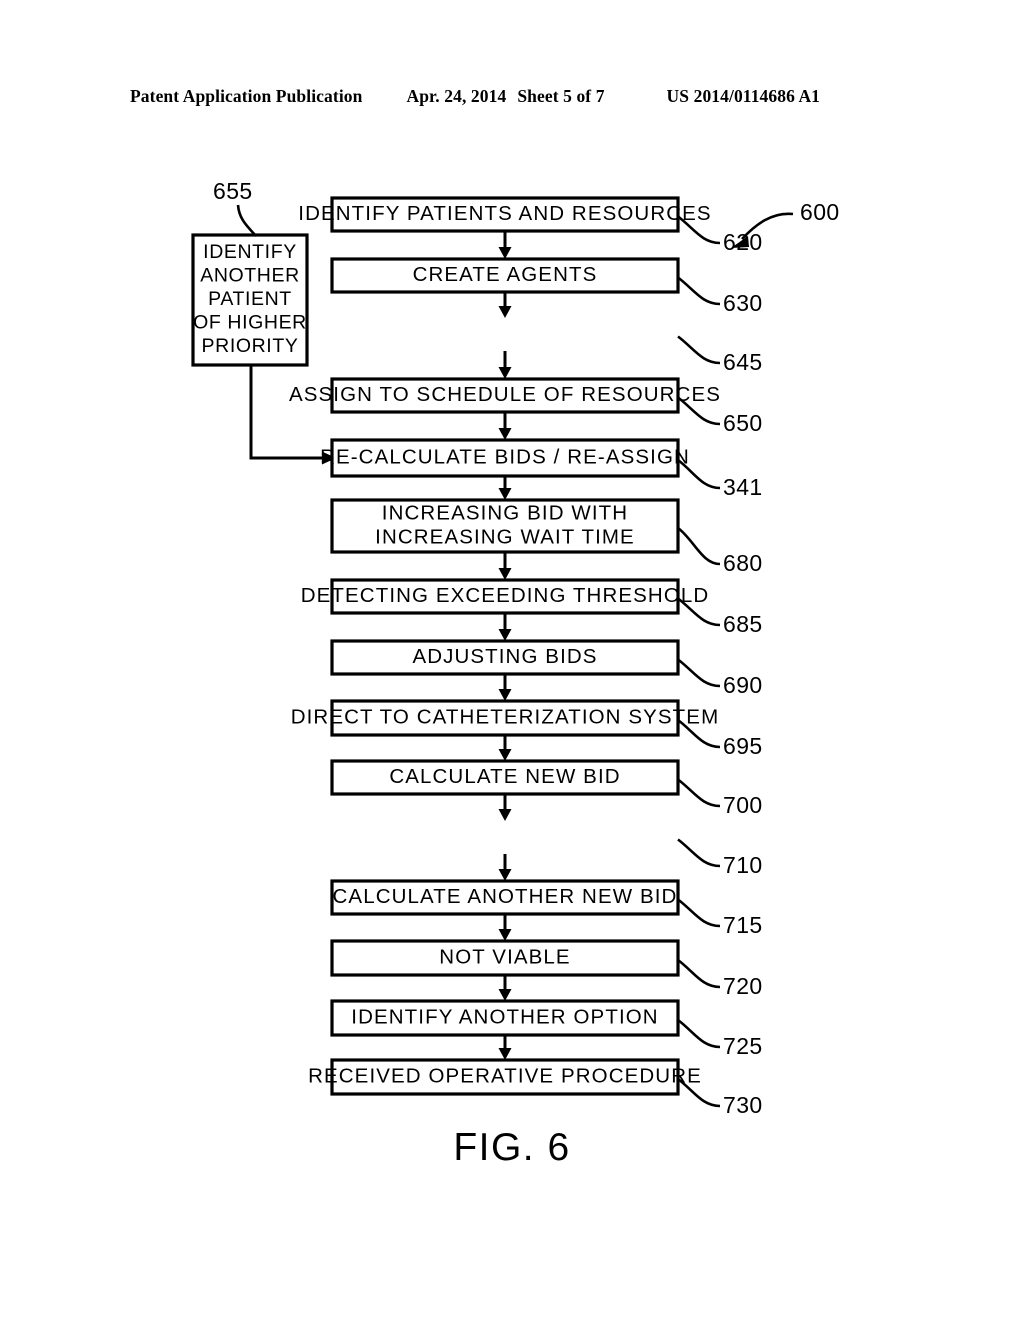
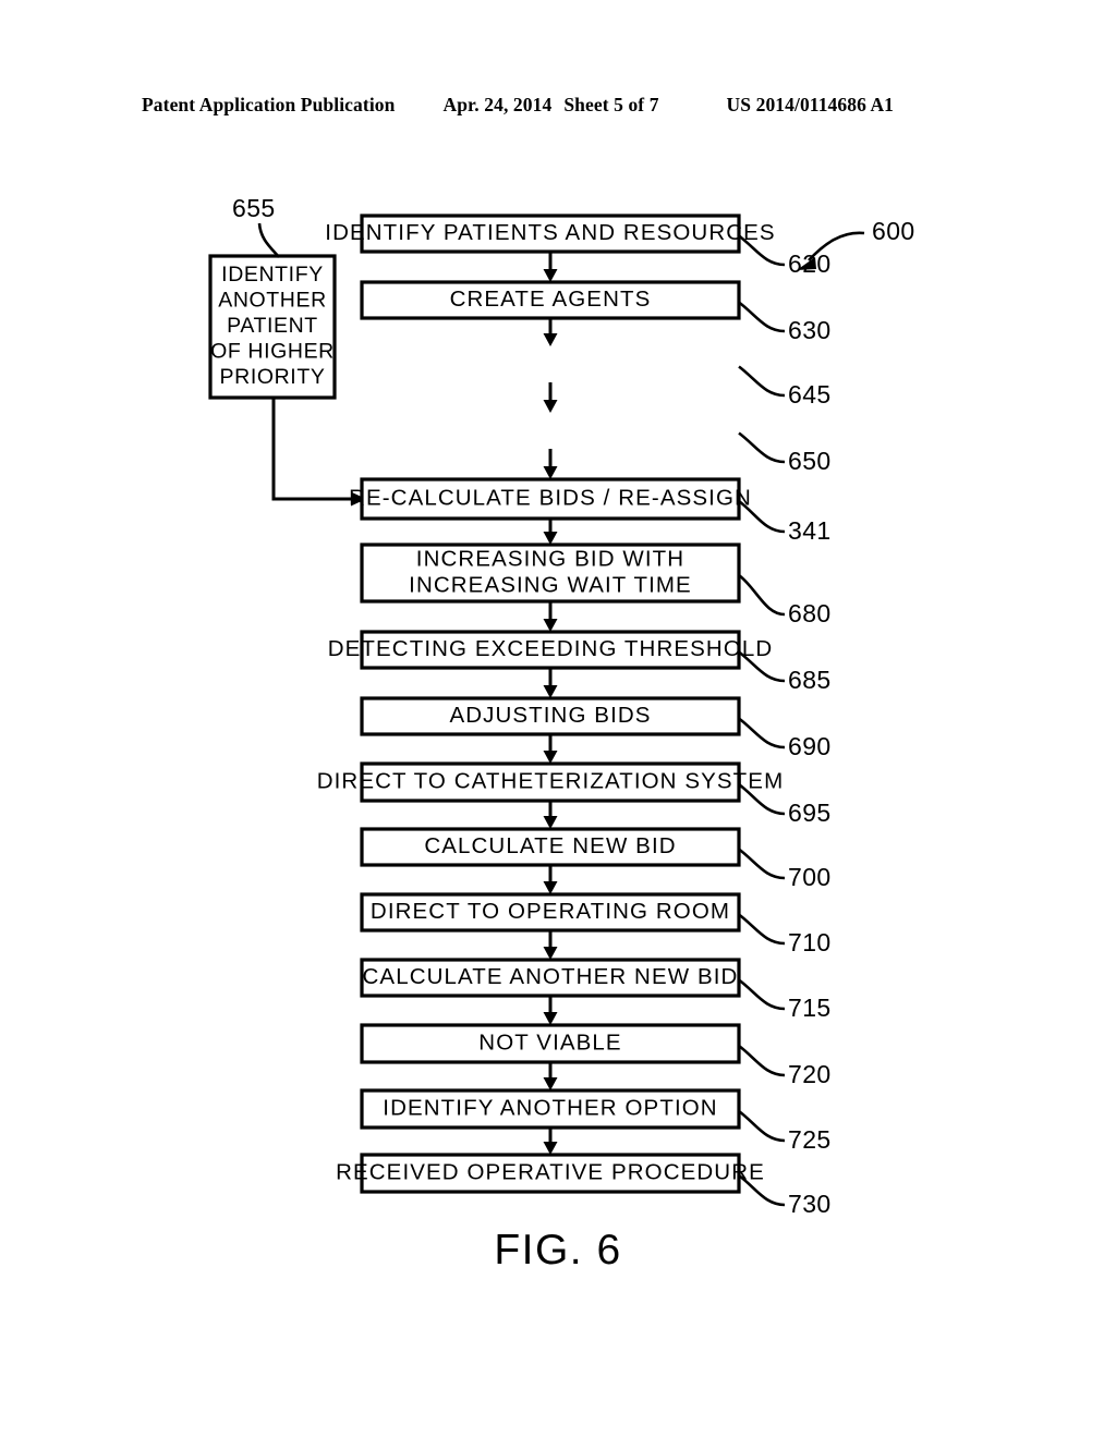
  Patent Application Publication
  Apr. 24, 2014
  Sheet 5 of 7
  US 2014/0114686 A1
  IDENTIFY
  ANOTHER
  PATIENT
  OF HIGHER
  PRIORITY
  655
  IDENTIFY PATIENTS AND RESOURCES
  CREATE AGENTS
  630
  645
- ASSIGN TO SCHEDULE OF RESOURCES
  650
  RE-CALCULATE BIDS / RE-ASSIGN
  341
  INCREASING BID WITH
  INCREASING WAIT TIME
  680
  DETECTING EXCEEDING THRESHOLD
  685
  ADJUSTING BIDS
  690
  DIRECT TO CATHETERIZATION SYSTEM
  695
  CALCULATE NEW BID
  700
+ DIRECT TO OPERATING ROOM
  710
  CALCULATE ANOTHER NEW BID
  715
  NOT VIABLE
  720
  IDENTIFY ANOTHER OPTION
  725
  RECEIVED OPERATIVE PROCEDURE
  730
  600
  FIG. 6
